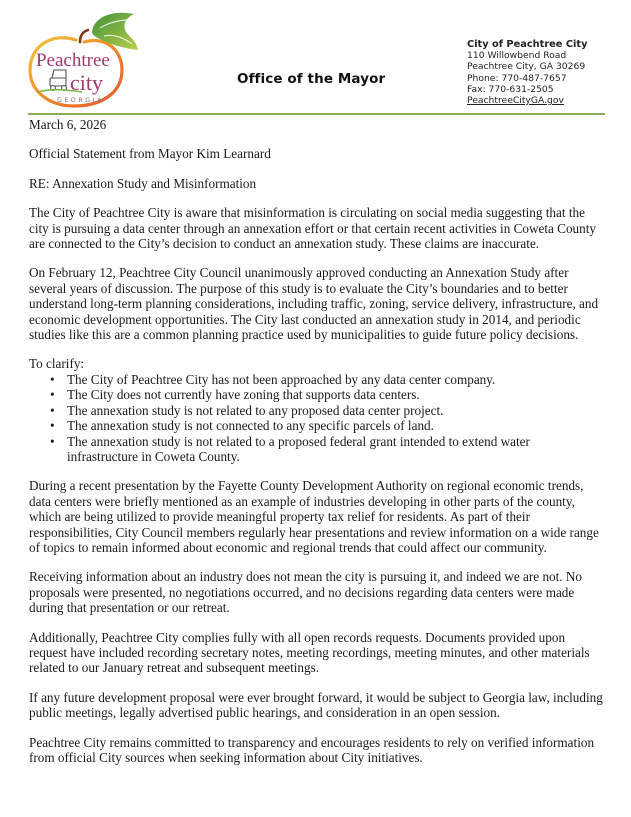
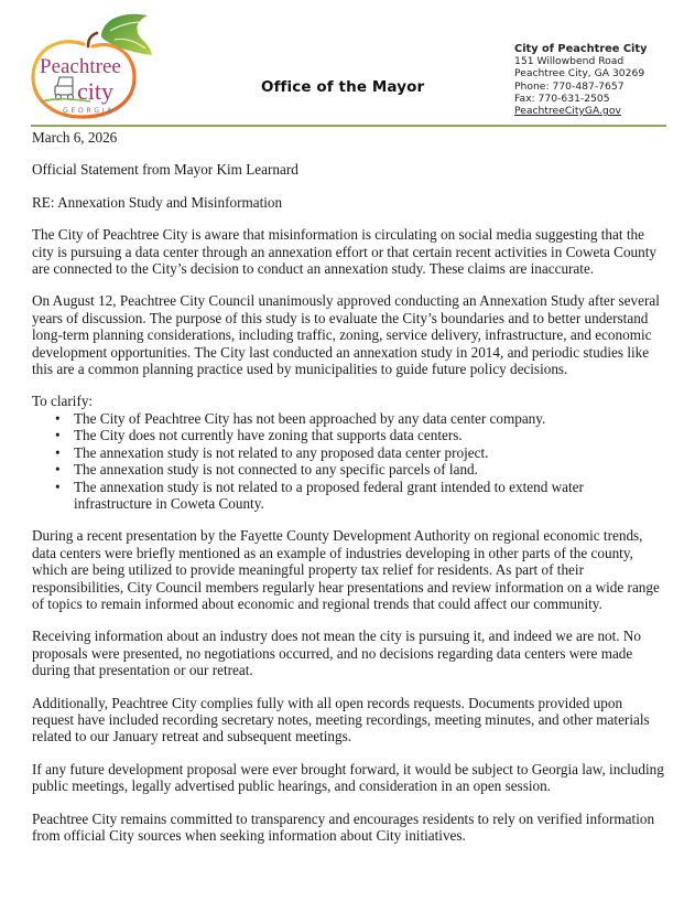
  Peachtree
  city
  Office of the Mayor
  City of Peachtree City
- 110 Willowbend Road
+ 151 Willowbend Road
  Peachtree City, GA 30269
  Phone: 770-487-7657
  Fax: 770-631-2505
  PeachtreeCityGA.gov
  March 6, 2026
  Official Statement from Mayor Kim Learnard
  RE: Annexation Study and Misinformation
  The City of Peachtree City is aware that misinformation is circulating on social media suggesting that the city is pursuing a data center through an annexation effort or that certain recent activities in Coweta County are connected to the City’s decision to conduct an annexation study. These claims are inaccurate.
- On February 12, Peachtree City Council unanimously approved conducting an Annexation Study after several years of discussion. The purpose of this study is to evaluate the City’s boundaries and to better understand long-term planning considerations, including traffic, zoning, service delivery, infrastructure, and economic development opportunities. The City last conducted an annexation study in 2014, and periodic studies like this are a common planning practice used by municipalities to guide future policy decisions.
+ On August 12, Peachtree City Council unanimously approved conducting an Annexation Study after several years of discussion. The purpose of this study is to evaluate the City’s boundaries and to better understand long-term planning considerations, including traffic, zoning, service delivery, infrastructure, and economic development opportunities. The City last conducted an annexation study in 2014, and periodic studies like this are a common planning practice used by municipalities to guide future policy decisions.
  To clarify:
  •
  The City of Peachtree City has not been approached by any data center company.
  •
  The City does not currently have zoning that supports data centers.
  •
  The annexation study is not related to any proposed data center project.
  •
  The annexation study is not connected to any specific parcels of land.
  •
  The annexation study is not related to a proposed federal grant intended to extend water infrastructure in Coweta County.
  During a recent presentation by the Fayette County Development Authority on regional economic trends, data centers were briefly mentioned as an example of industries developing in other parts of the county, which are being utilized to provide meaningful property tax relief for residents. As part of their responsibilities, City Council members regularly hear presentations and review information on a wide range of topics to remain informed about economic and regional trends that could affect our community.
  Receiving information about an industry does not mean the city is pursuing it, and indeed we are not. No proposals were presented, no negotiations occurred, and no decisions regarding data centers were made during that presentation or our retreat.
  Additionally, Peachtree City complies fully with all open records requests. Documents provided upon request have included recording secretary notes, meeting recordings, meeting minutes, and other materials related to our January retreat and subsequent meetings.
  If any future development proposal were ever brought forward, it would be subject to Georgia law, including public meetings, legally advertised public hearings, and consideration in an open session.
  Peachtree City remains committed to transparency and encourages residents to rely on verified information from official City sources when seeking information about City initiatives.
